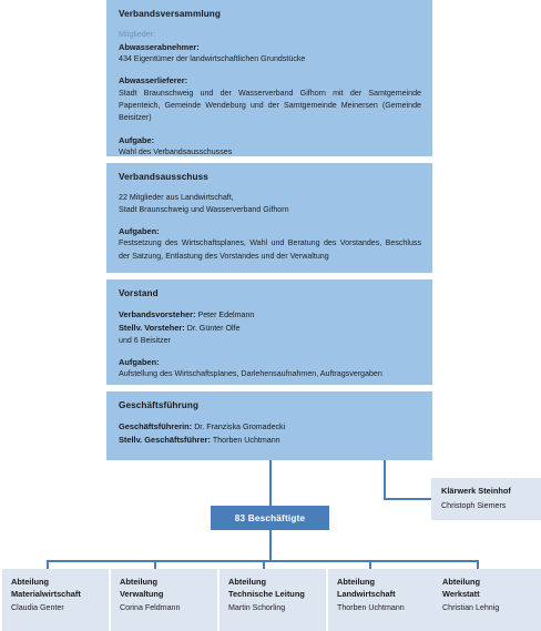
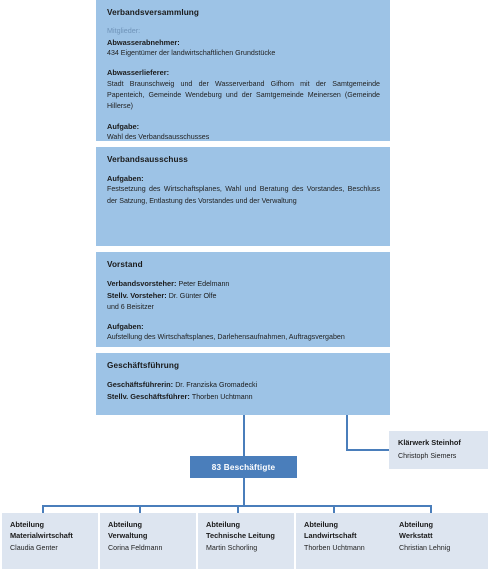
  Verbandsversammlung
  Mitglieder:
  Abwasserabnehmer:
  434 Eigentümer der landwirtschaftlichen Grundstücke
  Abwasserlieferer:
- Stadt Braunschweig und der Wasserverband Gifhorn mit der Samtgemeinde Papenteich, Gemeinde Wendeburg und der Samtgemeinde Meinersen (Gemeinde Beisitzer)
+ Stadt Braunschweig und der Wasserverband Gifhorn mit der Samtgemeinde Papenteich, Gemeinde Wendeburg und der Samtgemeinde Meinersen (Gemeinde Hillerse)
  Aufgabe:
  Wahl des Verbandsausschusses
  Verbandsausschuss
- 22 Mitglieder aus Landwirtschaft,
- Stadt Braunschweig und Wasserverband Gifhorn
  Aufgaben:
  Festsetzung des Wirtschaftsplanes, Wahl und Beratung des Vorstandes, Beschluss der Satzung, Entlastung des Vorstandes und der Verwaltung
  Vorstand
  Verbandsvorsteher: Peter Edelmann
  Stellv. Vorsteher: Dr. Günter Olfe
  und 6 Beisitzer
  Aufgaben:
  Aufstellung des Wirtschaftsplanes, Darlehensaufnahmen, Auftragsvergaben
  Geschäftsführung
  Geschäftsführerin: Dr. Franziska Gromadecki
  Stellv. Geschäftsführer: Thorben Uchtmann
  83 Beschäftigte
  Klärwerk Steinhof
  Christoph Siemers
  Abteilung
  Materialwirtschaft
  Claudia Genter
  Abteilung
  Verwaltung
  Corina Feldmann
  Abteilung
  Technische Leitung
  Martin Schorling
  Abteilung
  Landwirtschaft
  Thorben Uchtmann
  Abteilung
  Werkstatt
  Christian Lehnig
